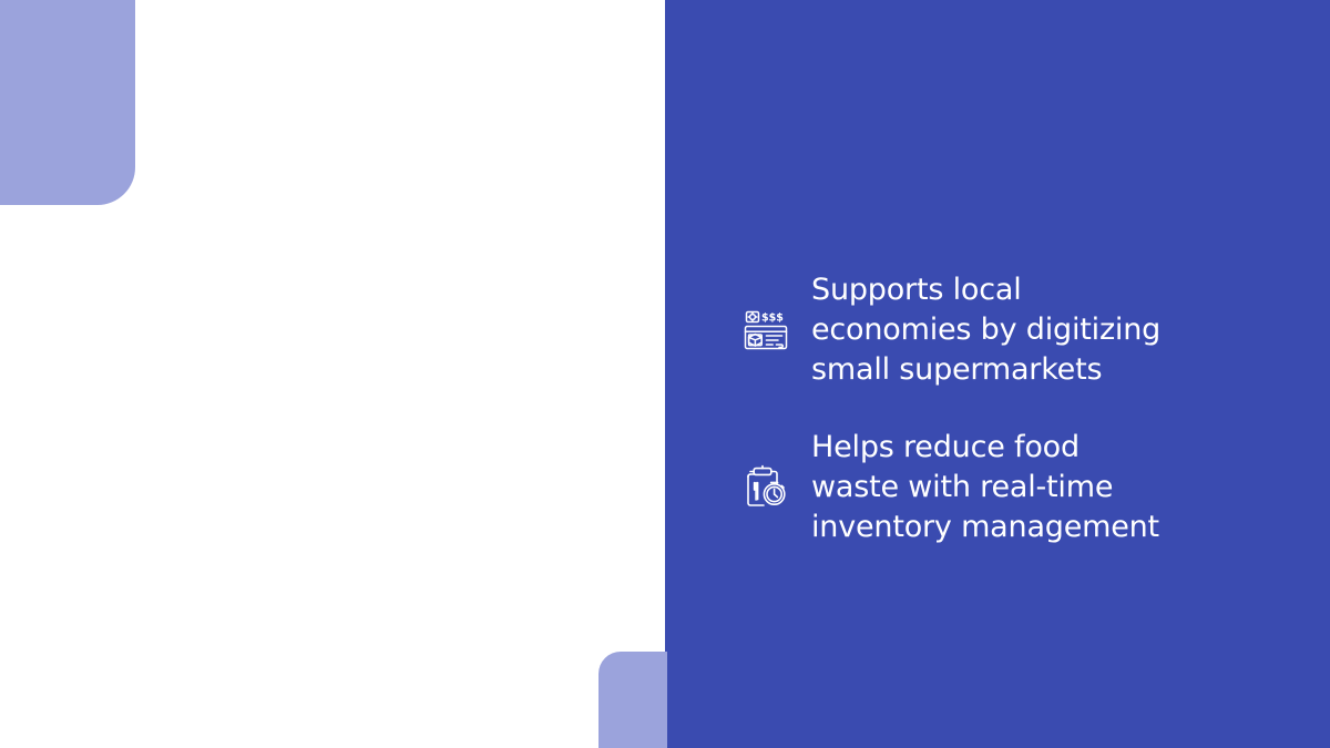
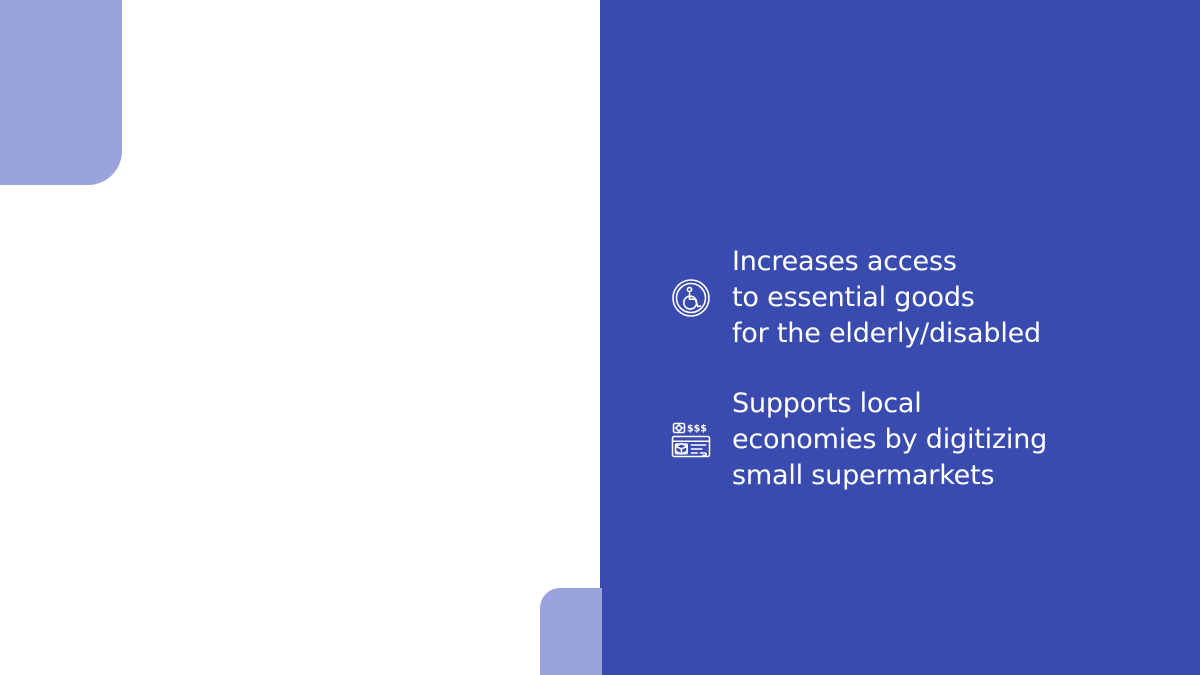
+ Increases access
+ to essential goods
+ for the elderly/disabled
  $$$
  Supports local
  economies by digitizing
  small supermarkets
- Helps reduce food
- waste with real-time
- inventory management
